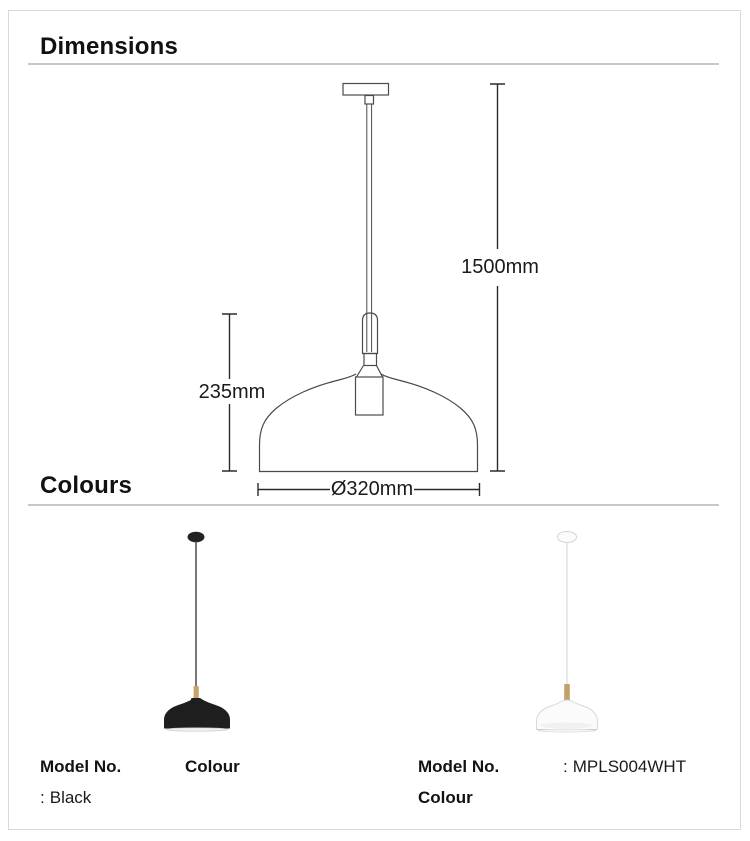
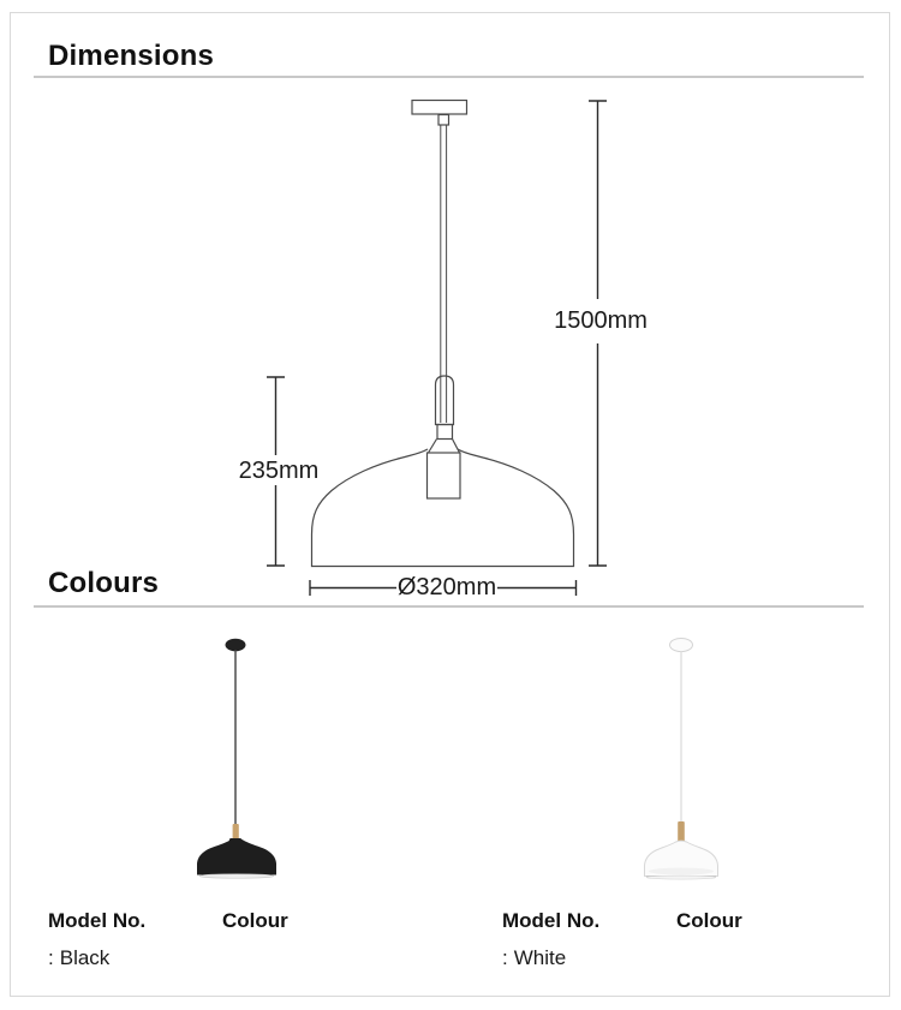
  Dimensions
  1500mm
  235mm
  Ø320mm
  Colours
  Model No.
  Colour
  : Black
  Model No.
- : MPLS004WHT
  Colour
+ : White
